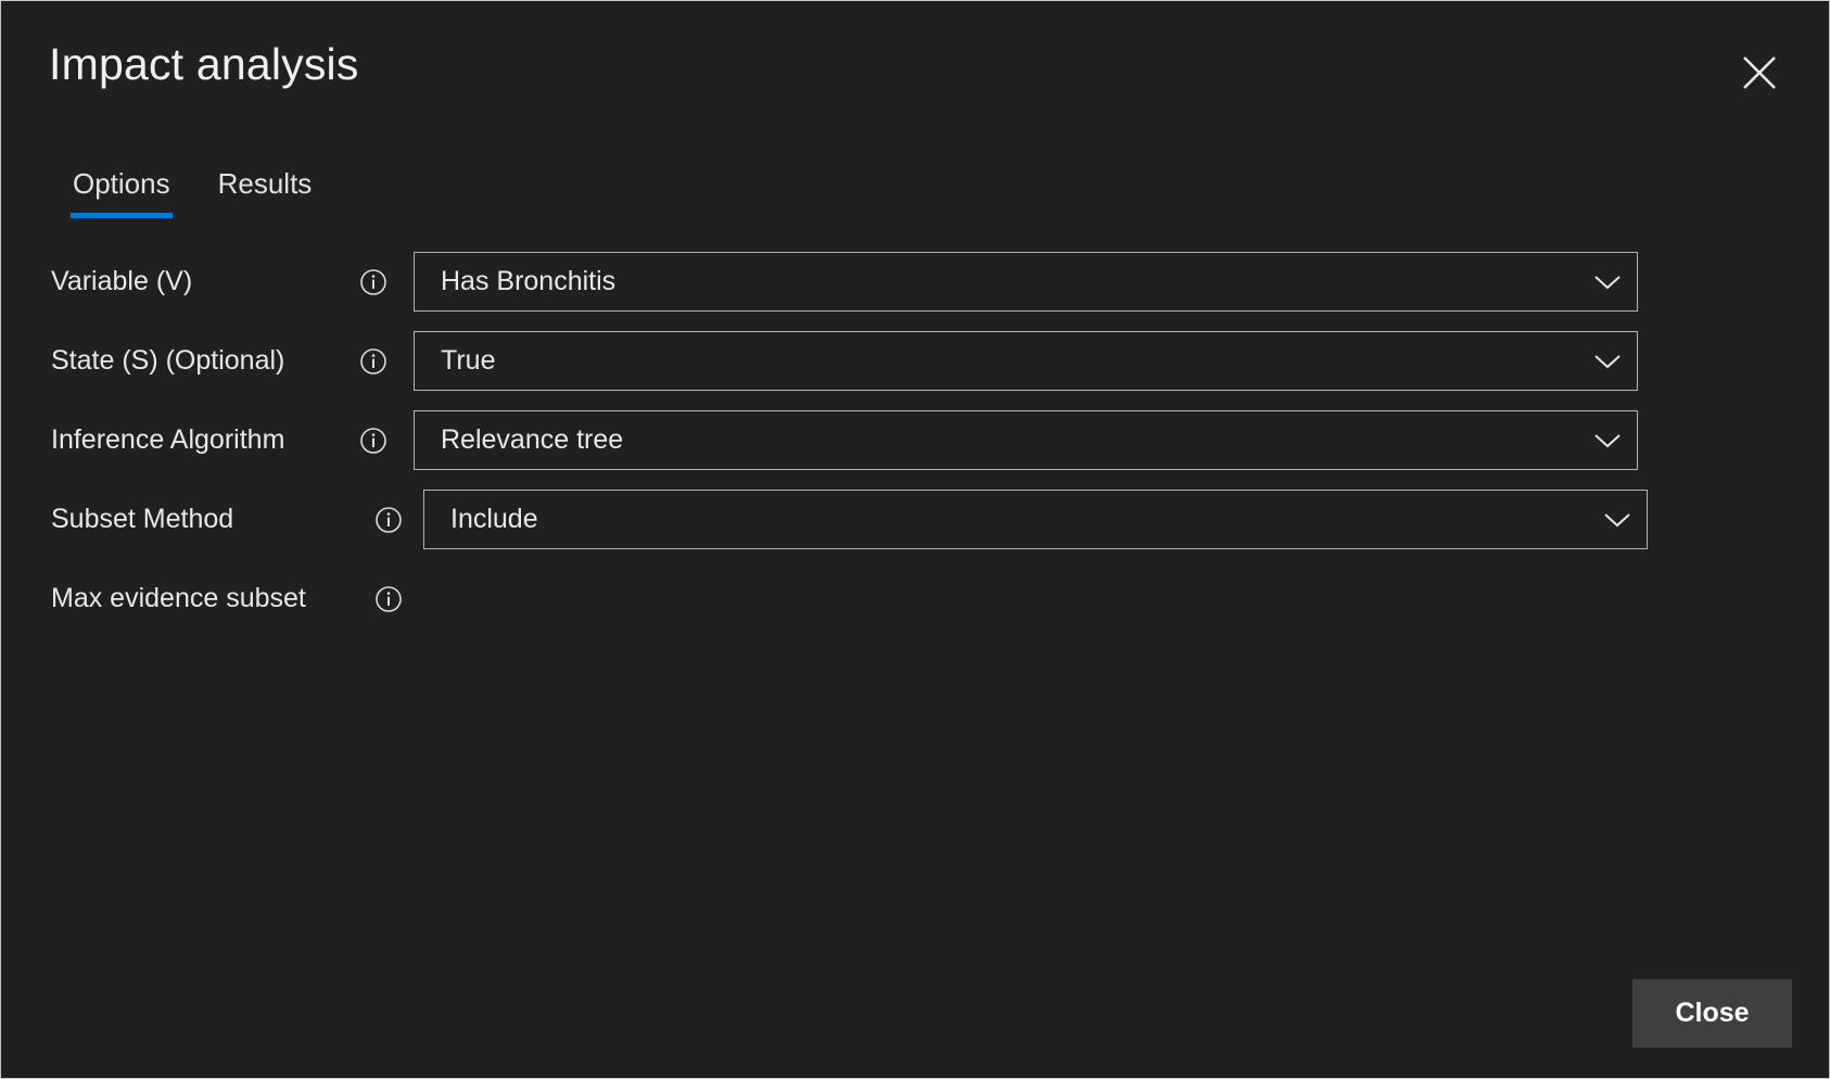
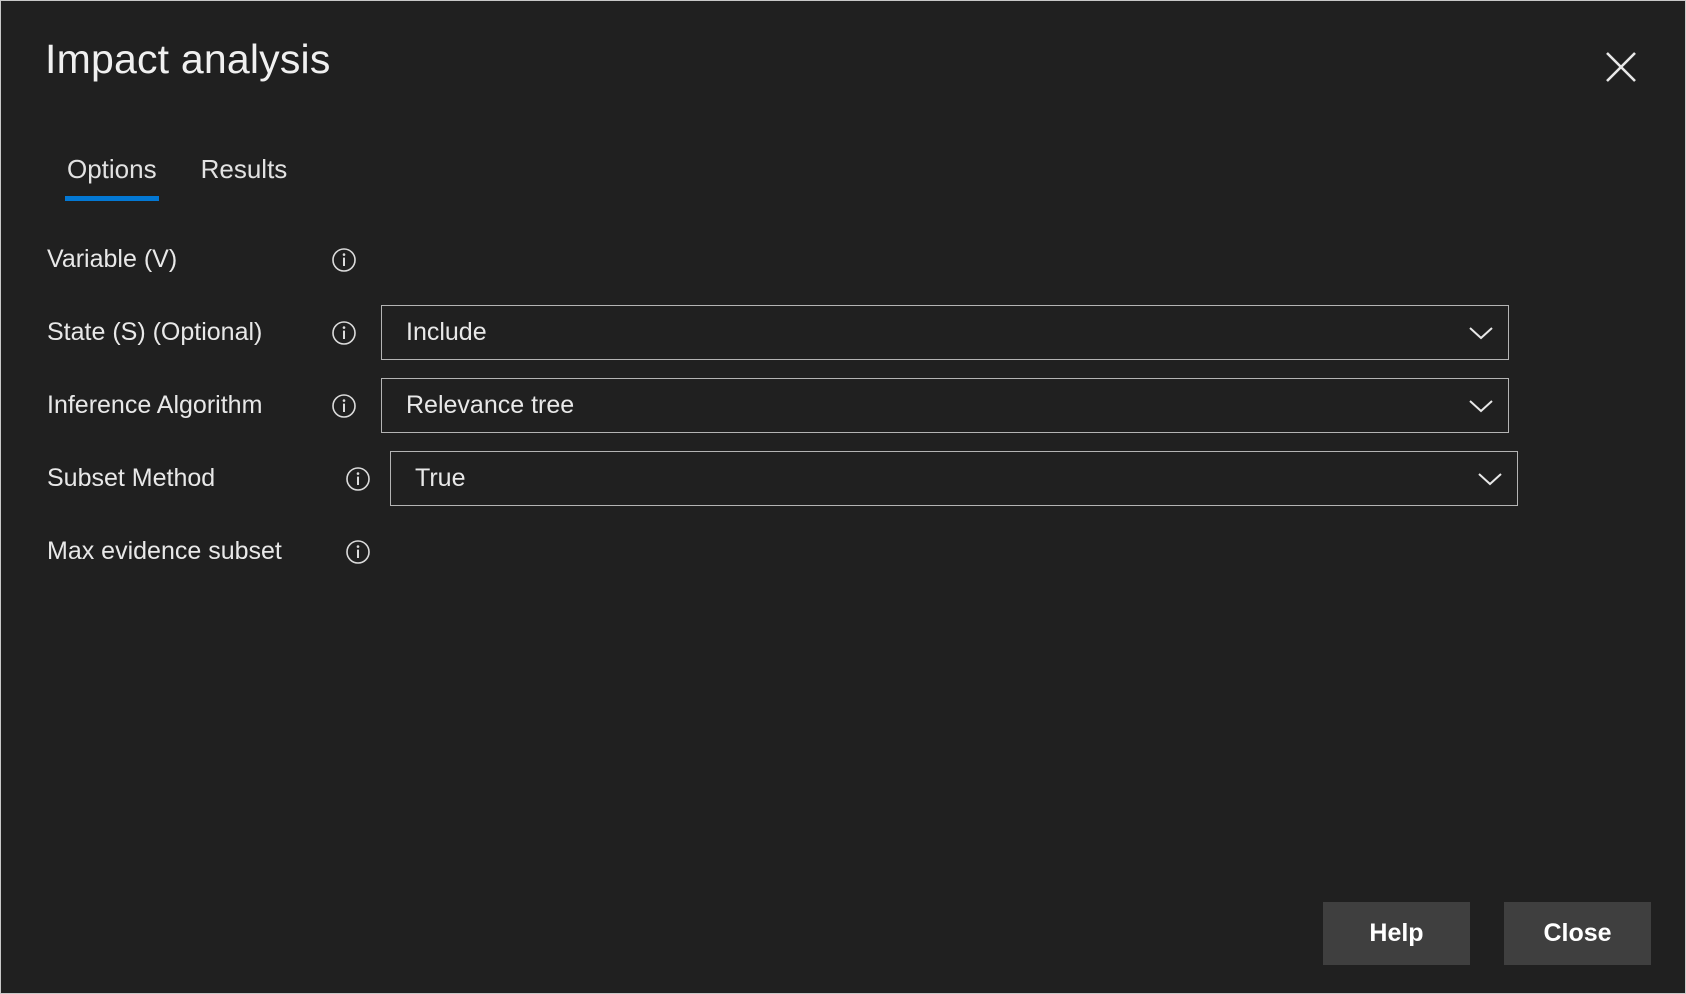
  Impact analysis
  Options
  Results
  Variable (V)
- Has Bronchitis
  State (S) (Optional)
- True
+ Include
  Inference Algorithm
  Relevance tree
  Subset Method
- Include
+ True
  Max evidence subset
+ Help
  Close
